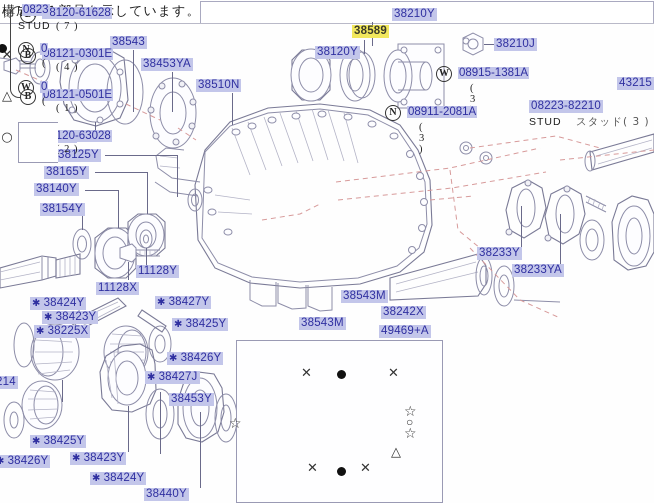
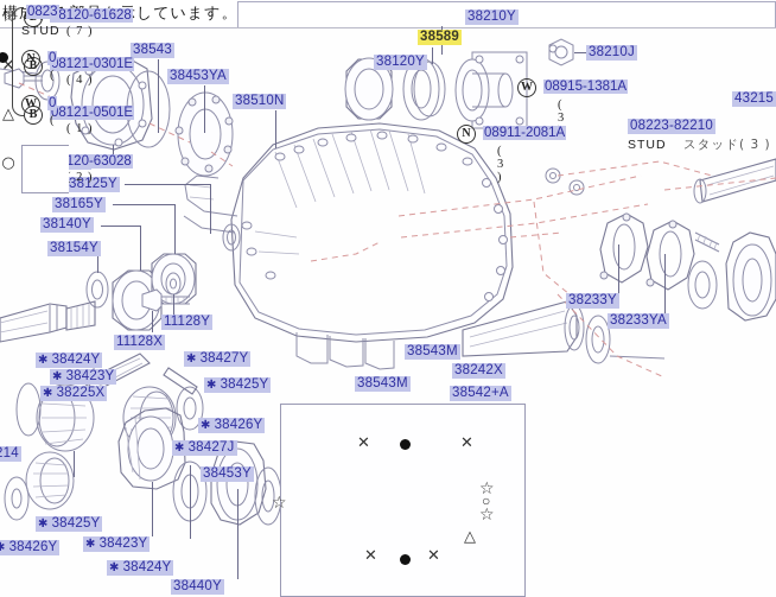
  38543
  38453YA
  38510N
  38125Y
  38165Y
  38140Y
  38154Y
  11128Y
  11128X
  38424Y
  38423Y
  38225X
  38427Y
  38425Y
  38426Y
  38427J
  38425Y
  38426Y
  38423Y
  38424Y
  38453Y
  38440Y
  38210Y
  38589
  38120Y
  38210J
  43215
  38233Y
  38233YA
  38543M
  38543M
  38242X
- 49469+A
+ 38542+A
  W
  08915-1381A
  N
  08911-2081A
  ( 3 )
  08223-82210
  STUD スタッド( 3 )
  ☆
  ✕
  ✕
  ☆
  ○
  ☆
  △
  ✕
  ✕
  ☆
  8120-61628
  ( 7 )
  ✕
  B
  8121-0301E
  ( 4 )
  △
  B
  08121-0501E
  ( 1 )
  ○
  120-63028
  ( 2 )
  0823
  STUD
  N
  0
  (
  W
  0
  (
